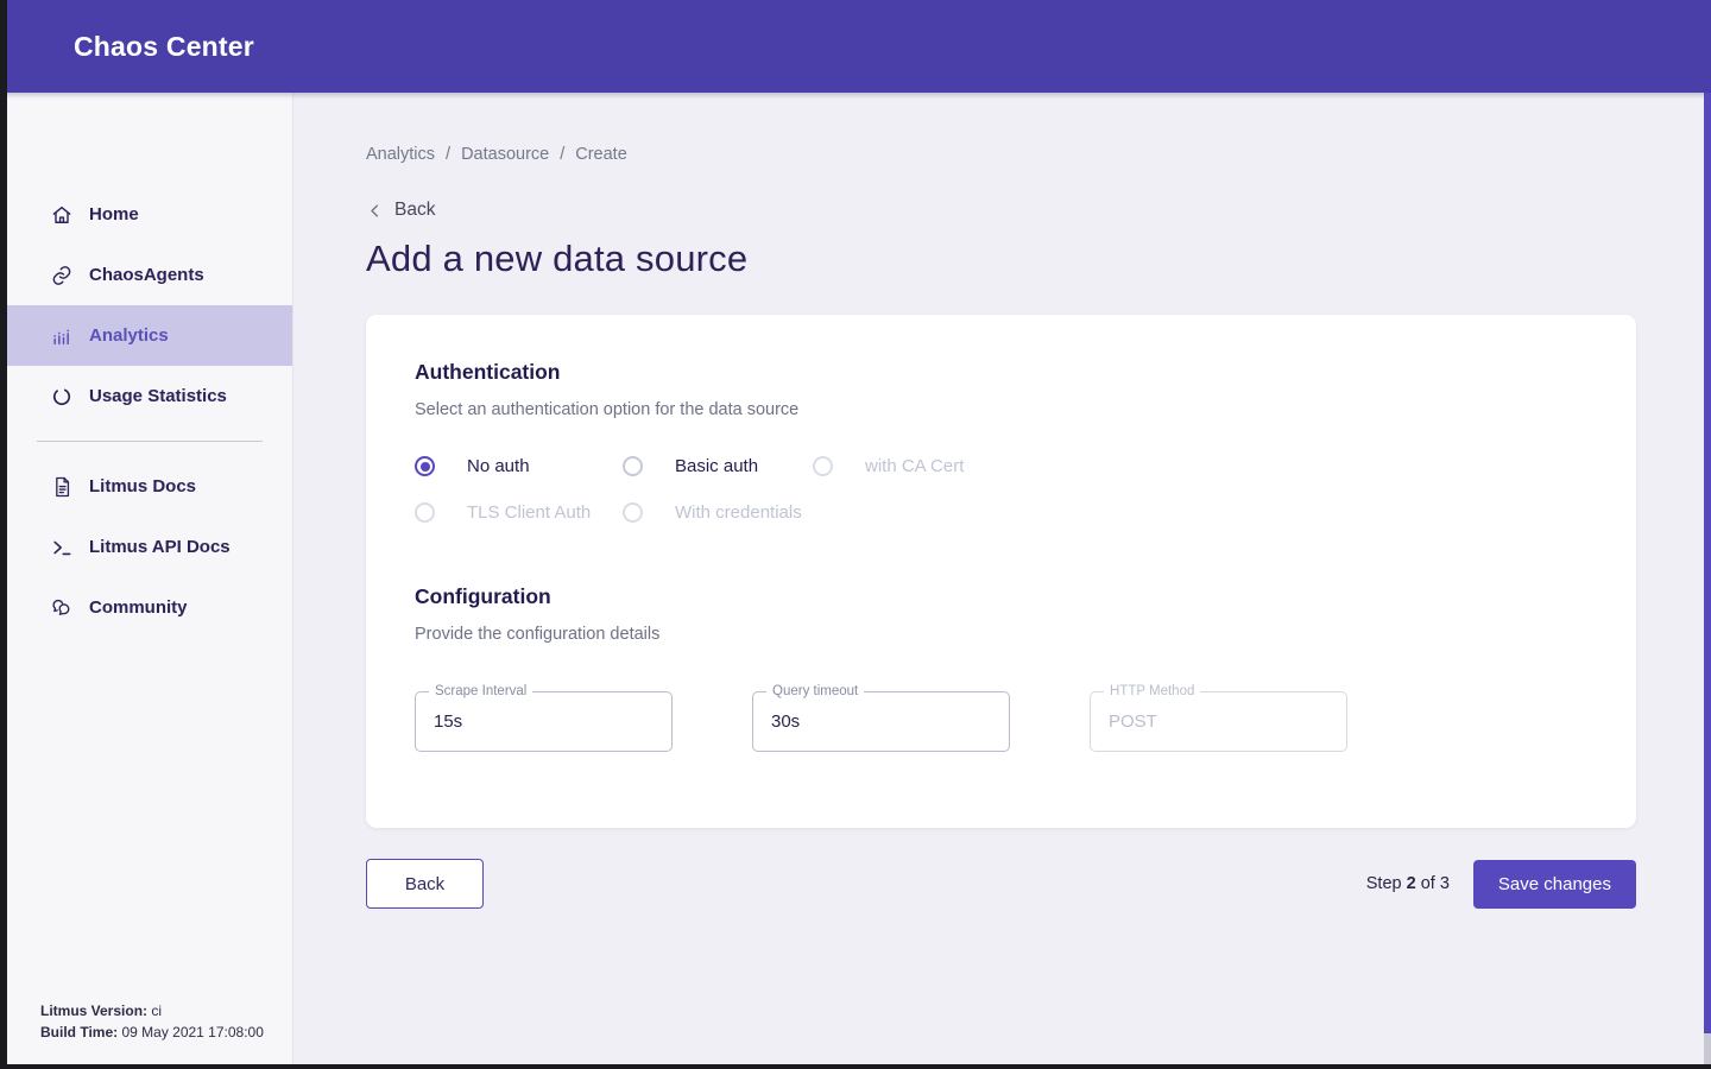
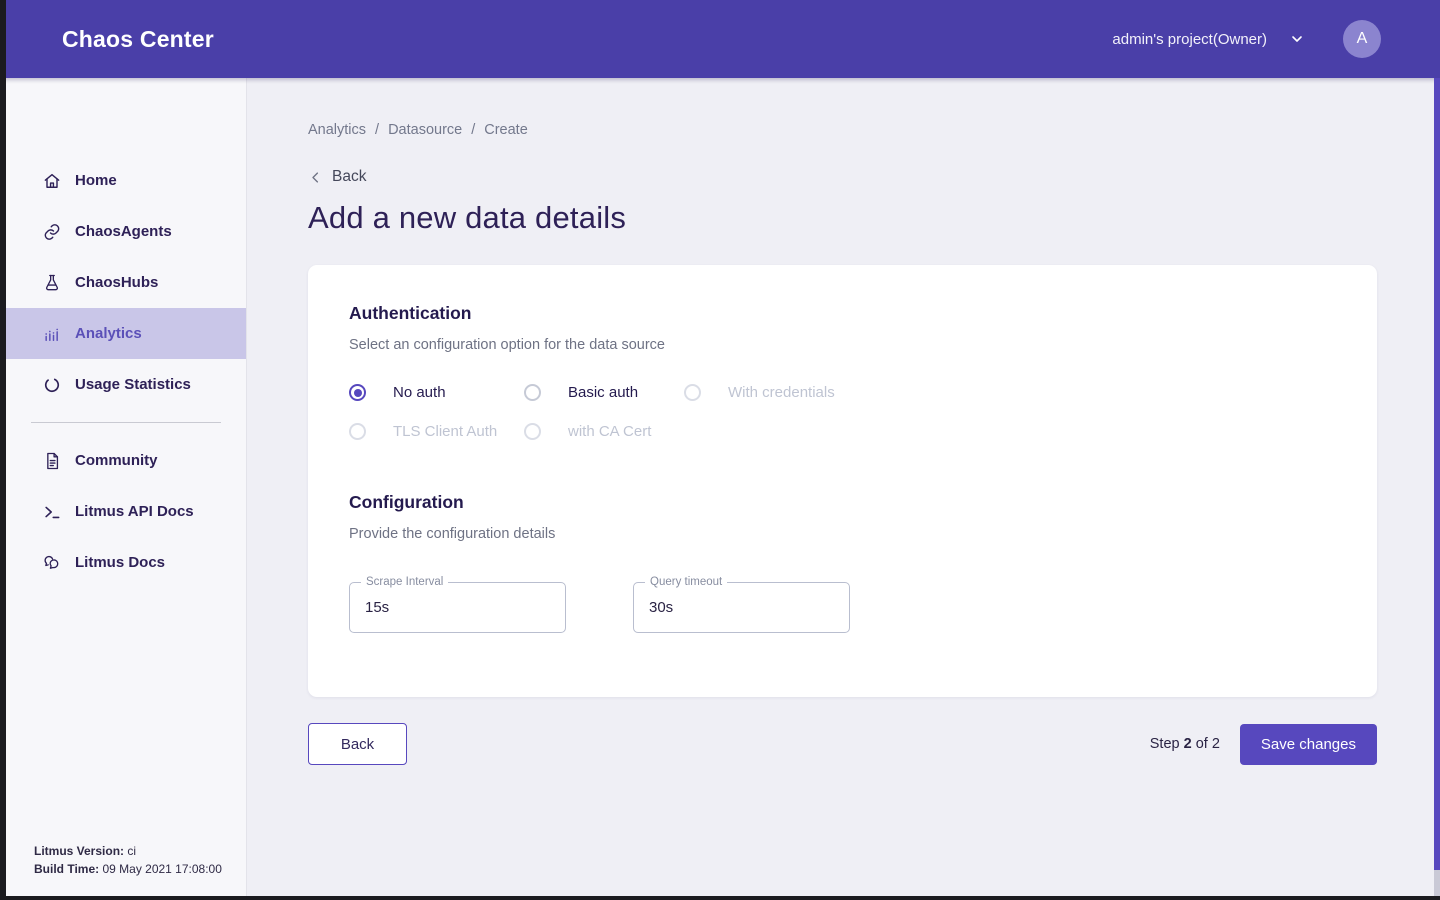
  Chaos Center
+ admin's project(Owner)
+ A
  Home
  ChaosAgents
+ ChaosHubs
  Analytics
  Usage Statistics
- Litmus Docs
+ Community
  Litmus API Docs
- Community
+ Litmus Docs
  Litmus Version: ci
  Build Time: 09 May 2021 17:08:00
  Analytics
  /
  Datasource
  /
  Create
  Back
- Add a new data source
+ Add a new data details
  Authentication
- Select an authentication option for the data source
+ Select an configuration option for the data source
  No auth
  Basic auth
- with CA Cert
+ With credentials
  TLS Client Auth
- With credentials
+ with CA Cert
  Configuration
  Provide the configuration details
  Scrape Interval
  15s
  Query timeout
  30s
- HTTP Method
- POST
  Back
- Step 2 of 3
+ Step 2 of 2
  Save changes
